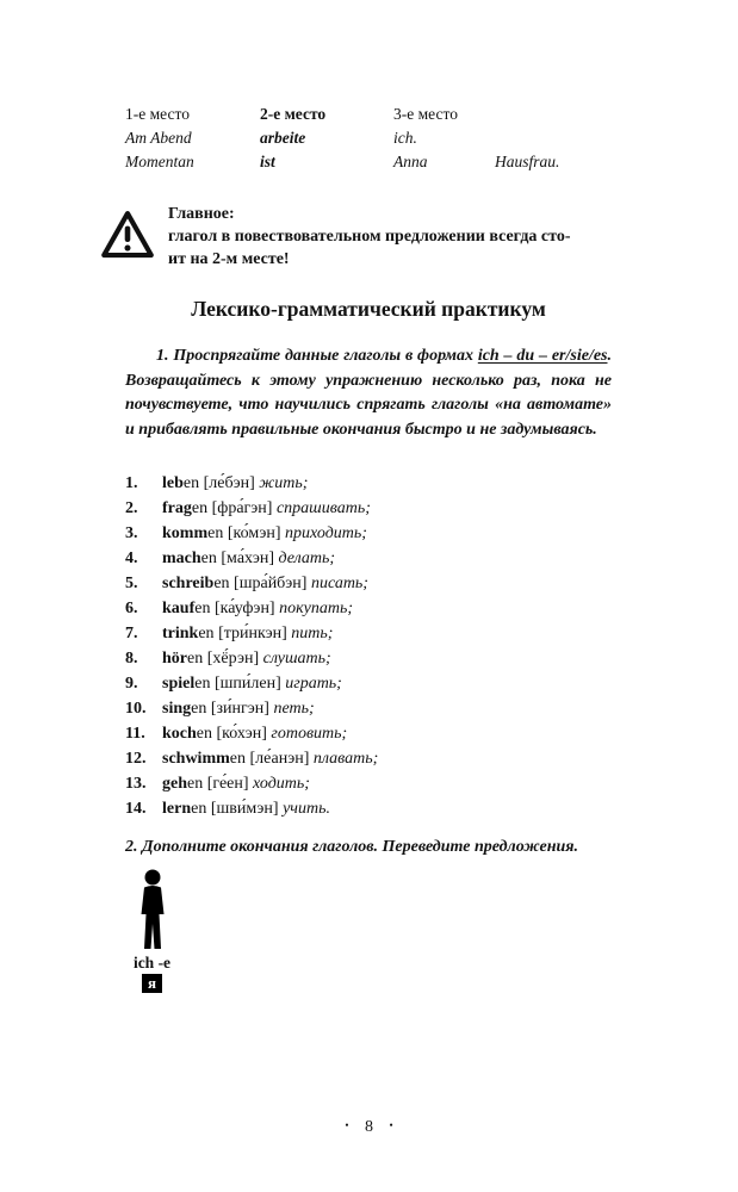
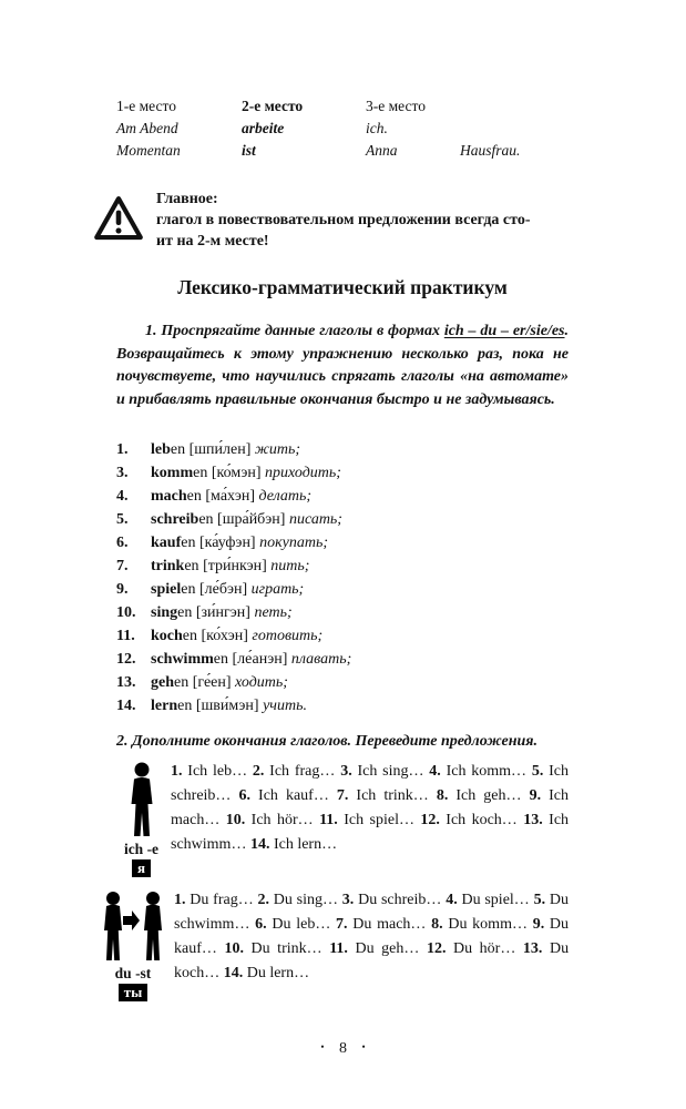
  1-е место
  2-е место
  3-е место
  Am Abend
  arbeite
  ich.
  Momentan
  ist
  Anna
  Hausfrau.
  Главное:
  глагол в повествовательном предложении всегда сто-
  ит на 2-м месте!
  Лексико-грамматический практикум
  1. Проспрягайте данные глаголы в формах ich – du – er/sie/es. Возвращайтесь к этому упражнению несколько раз, пока не почувствуете, что научились спрягать глаголы «на автомате» и прибавлять правильные окончания быстро и не задумываясь.
  1.
- leben [ле́бэн] жить;
+ leben [шпи́лен] жить;
- 2.
- fragen [фра́гэн] спрашивать;
  3.
  kommen [ко́мэн] приходить;
  4.
  machen [ма́хэн] делать;
  5.
  schreiben [шра́йбэн] писать;
  6.
  kaufen [ка́уфэн] покупать;
  7.
  trinken [три́нкэн] пить;
- 8.
- hören [хё́рэн] слушать;
  9.
- spielen [шпи́лен] играть;
+ spielen [ле́бэн] играть;
  10.
  singen [зи́нгэн] петь;
  11.
  kochen [ко́хэн] готовить;
  12.
  schwimmen [ле́анэн] плавать;
  13.
  gehen [ге́ен] ходить;
  14.
  lernen [шви́мэн] учить.
  2. Дополните окончания глаголов. Переведите предложения.
  ich -e
  я
+ 1. Ich leb… 2. Ich frag… 3. Ich sing… 4. Ich komm… 5. Ich schreib… 6. Ich kauf… 7. Ich trink… 8. Ich geh… 9. Ich mach… 10. Ich hör… 11. Ich spiel… 12. Ich koch… 13. Ich schwimm… 14. Ich lern…
+ du -st
+ ты
+ 1. Du frag… 2. Du sing… 3. Du schreib… 4. Du spiel… 5. Du schwimm… 6. Du leb… 7. Du mach… 8. Du komm… 9. Du kauf… 10. Du trink… 11. Du geh… 12. Du hör… 13. Du koch… 14. Du lern…
  • 8 •
